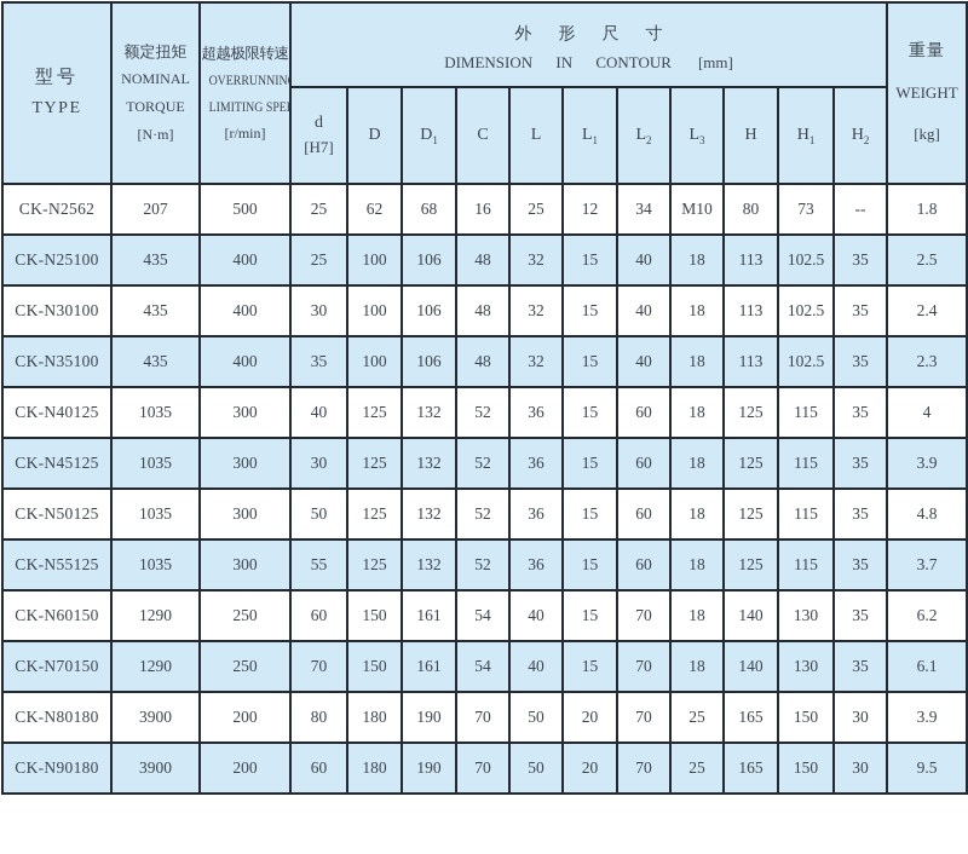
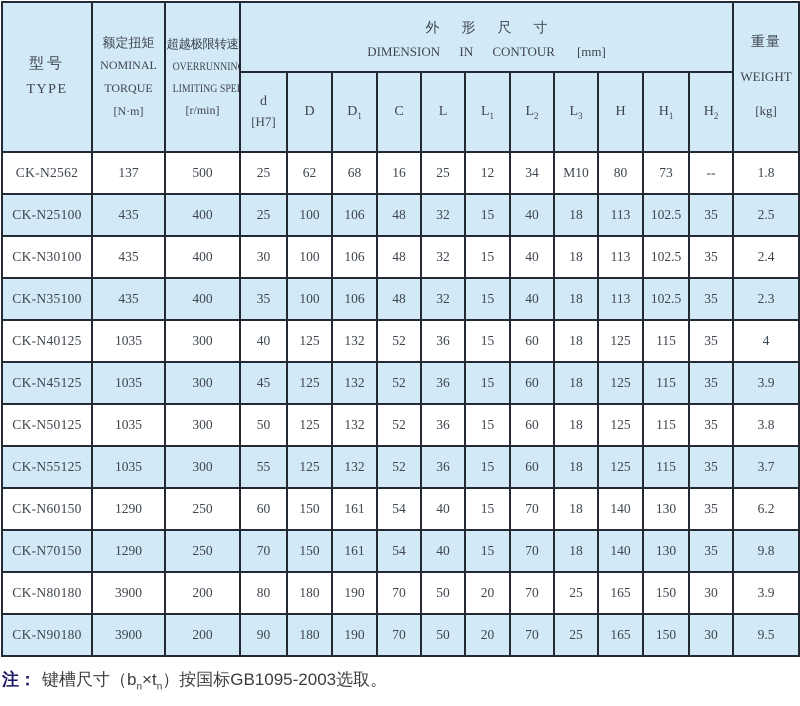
  型号 TYPE	额定扭矩 NOMINAL TORQUE [N·m]	超越极限转速 OVERRUNNIN LIMITING SPE [r/min]	外形尺寸 DIMENSION IN CONTOUR [mm]	重量 WEIGHT [kg]
  d[H7]	D	D1	C	L	L1	L2	L3	H	H1	H2
- CK-N2562	207	500	25	62	68	16	25	12	34	M10	80	73	--	1.8
+ CK-N2562	137	500	25	62	68	16	25	12	34	M10	80	73	--	1.8
  CK-N25100	435	400	25	100	106	48	32	15	40	18	113	102.5	35	2.5
  CK-N30100	435	400	30	100	106	48	32	15	40	18	113	102.5	35	2.4
  CK-N35100	435	400	35	100	106	48	32	15	40	18	113	102.5	35	2.3
  CK-N40125	1035	300	40	125	132	52	36	15	60	18	125	115	35	4
- CK-N45125	1035	300	30	125	132	52	36	15	60	18	125	115	35	3.9
+ CK-N45125	1035	300	45	125	132	52	36	15	60	18	125	115	35	3.9
- CK-N50125	1035	300	50	125	132	52	36	15	60	18	125	115	35	4.8
+ CK-N50125	1035	300	50	125	132	52	36	15	60	18	125	115	35	3.8
  CK-N55125	1035	300	55	125	132	52	36	15	60	18	125	115	35	3.7
  CK-N60150	1290	250	60	150	161	54	40	15	70	18	140	130	35	6.2
- CK-N70150	1290	250	70	150	161	54	40	15	70	18	140	130	35	6.1
+ CK-N70150	1290	250	70	150	161	54	40	15	70	18	140	130	35	9.8
  CK-N80180	3900	200	80	180	190	70	50	20	70	25	165	150	30	3.9
- CK-N90180	3900	200	60	180	190	70	50	20	70	25	165	150	30	9.5
+ CK-N90180	3900	200	90	180	190	70	50	20	70	25	165	150	30	9.5
+ 注： 键槽尺寸（bn×tn）按国标GB1095-2003选取。
